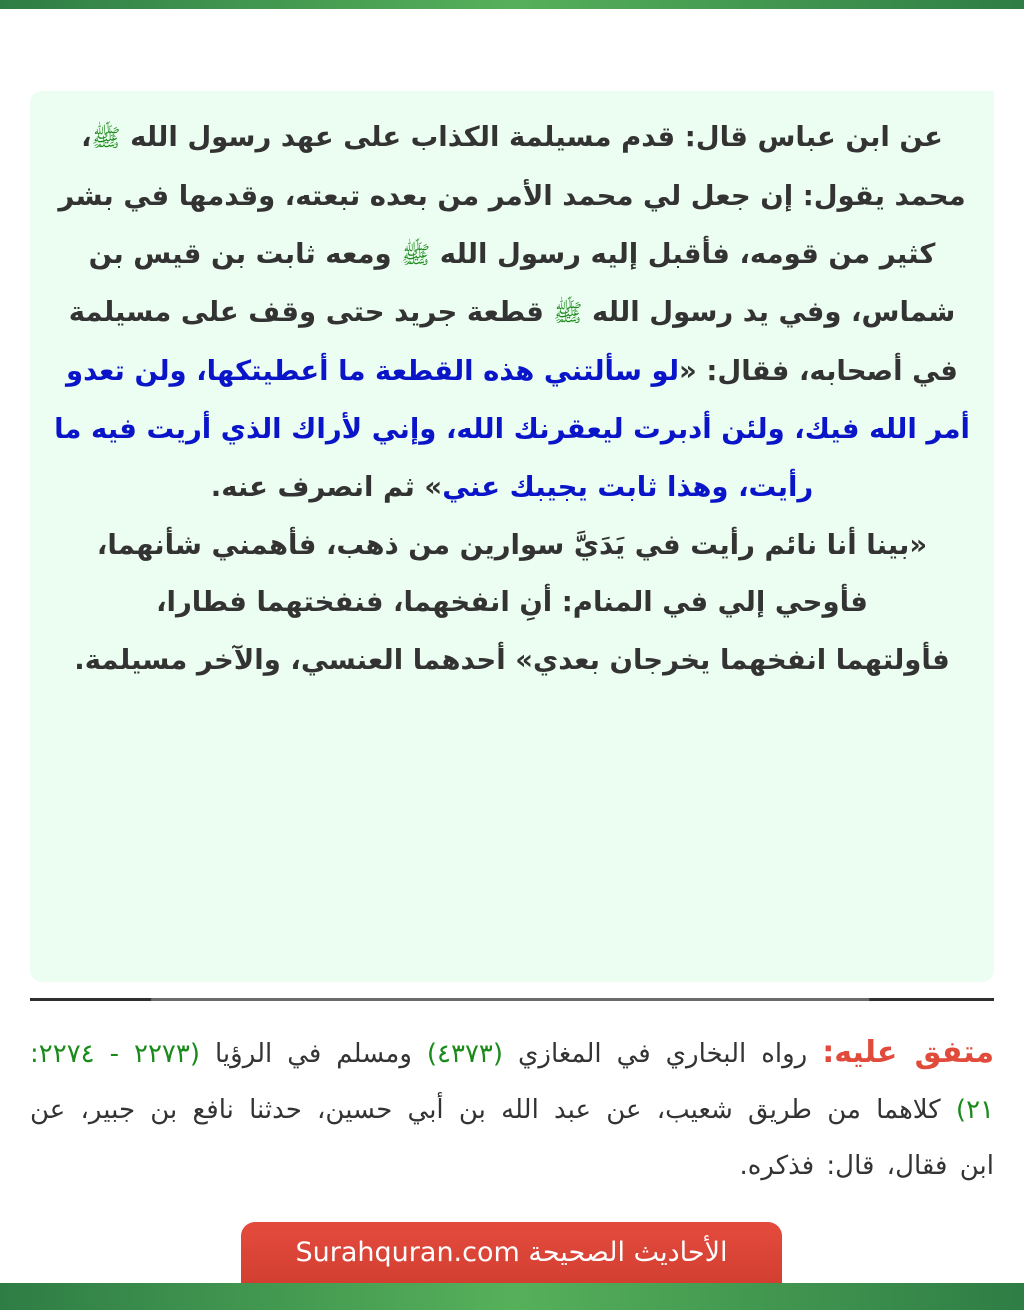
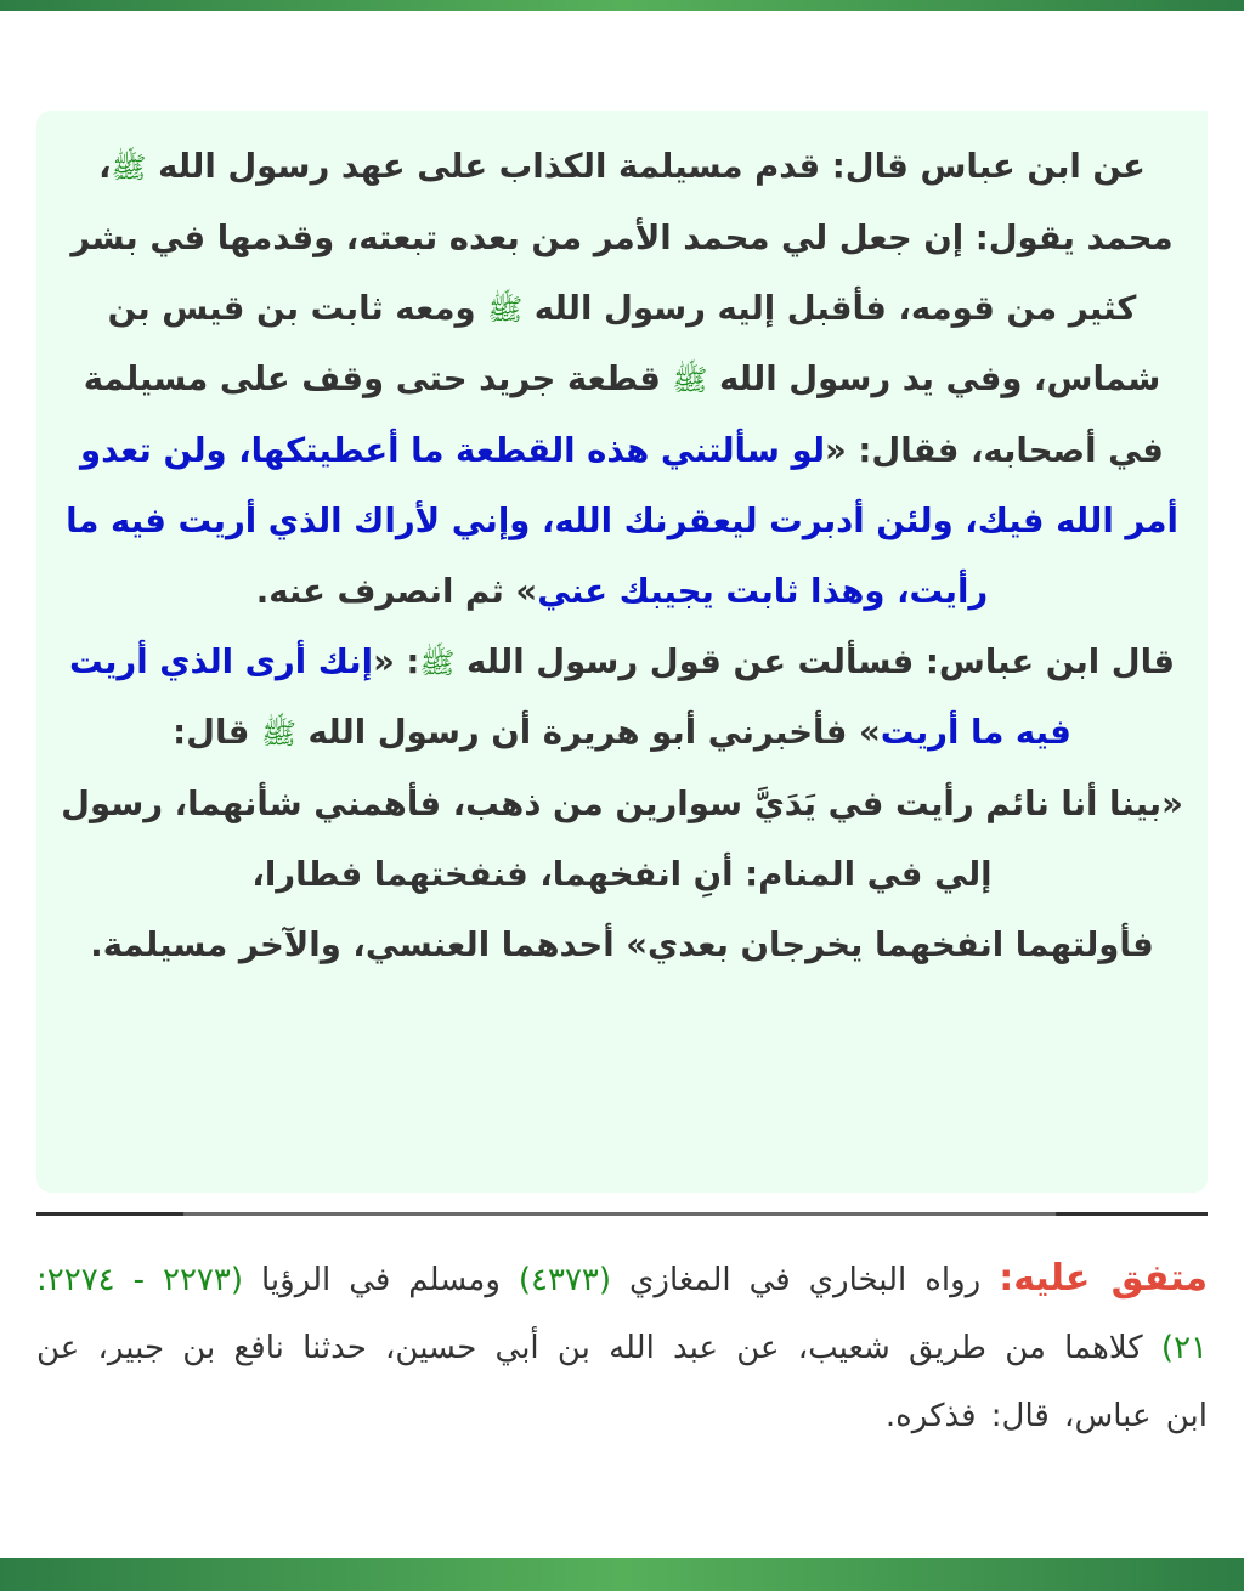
  عن ابن عباس قال: قدم مسيلمة الكذاب على عهد رسول الله ﷺ، محمد يقول: إن جعل لي محمد الأمر من بعده تبعته، وقدمها في بشر كثير من قومه، فأقبل إليه رسول الله ﷺ ومعه ثابت بن قيس بن شماس، وفي يد رسول الله ﷺ قطعة جريد حتى وقف على مسيلمة في أصحابه، فقال: «لو سألتني هذه القطعة ما أعطيتكها، ولن تعدو أمر الله فيك، ولئن أدبرت ليعقرنك الله، وإني لأراك الذي أريت فيه ما رأيت، وهذا ثابت يجيبك عني» ثم انصرف عنه.
+ قال ابن عباس: فسألت عن قول رسول الله ﷺ: «إنك أرى الذي أريت فيه ما أريت» فأخبرني أبو هريرة أن رسول الله ﷺ قال:
- «بينا أنا نائم رأيت في يَدَيَّ سوارين من ذهب، فأهمني شأنهما، فأوحي إلي في المنام: أنِ انفخهما، فنفختهما فطارا،
+ «بينا أنا نائم رأيت في يَدَيَّ سوارين من ذهب، فأهمني شأنهما، رسول إلي في المنام: أنِ انفخهما، فنفختهما فطارا،
  فأولتهما انفخهما يخرجان بعدي» أحدهما العنسي، والآخر مسيلمة.
- متفق عليه: رواه البخاري في المغازي (٤٣٧٣) ومسلم في الرؤيا (٢٢٧٣ - ٢٢٧٤: ٢١) كلاهما من طريق شعيب، عن عبد الله بن أبي حسين، حدثنا نافع بن جبير، عن ابن فقال، قال: فذكره.
+ متفق عليه: رواه البخاري في المغازي (٤٣٧٣) ومسلم في الرؤيا (٢٢٧٣ - ٢٢٧٤: ٢١) كلاهما من طريق شعيب، عن عبد الله بن أبي حسين، حدثنا نافع بن جبير، عن ابن عباس، قال: فذكره.
- الأحاديث الصحيحة Surahquran.com
